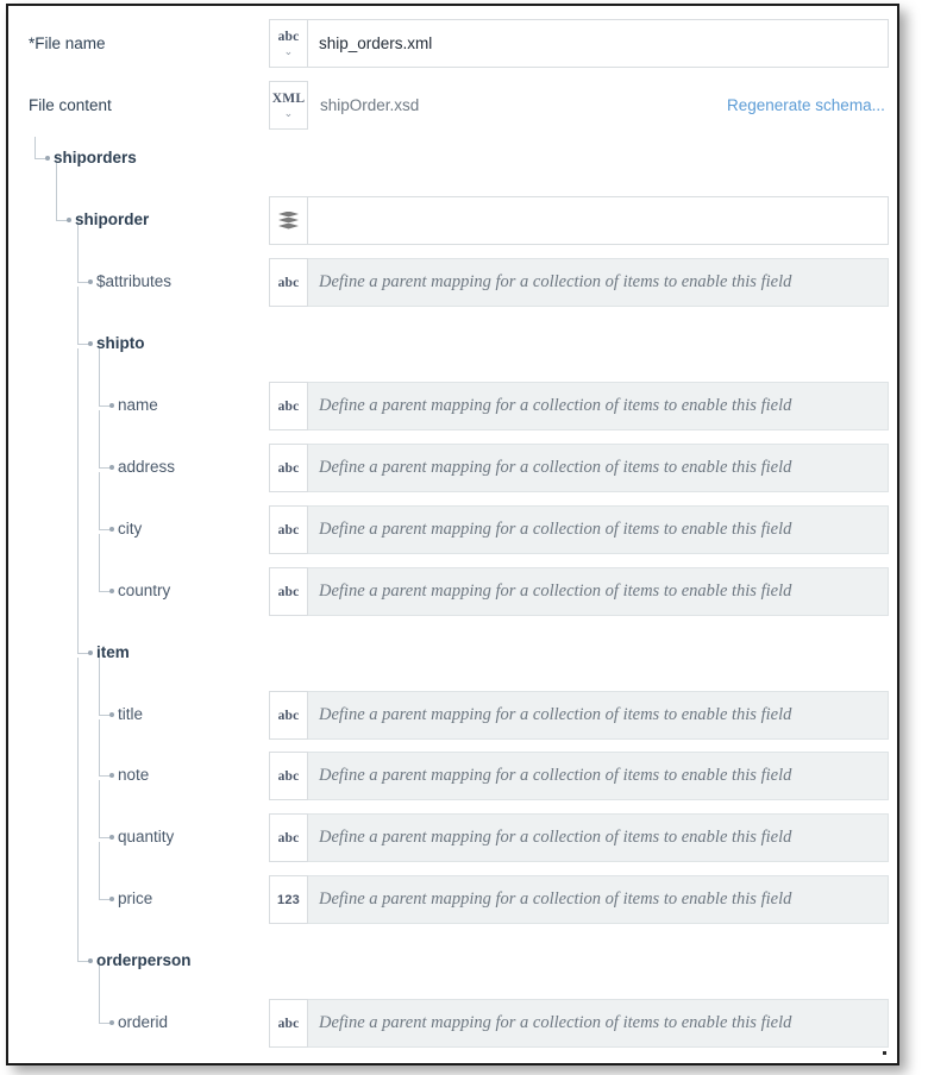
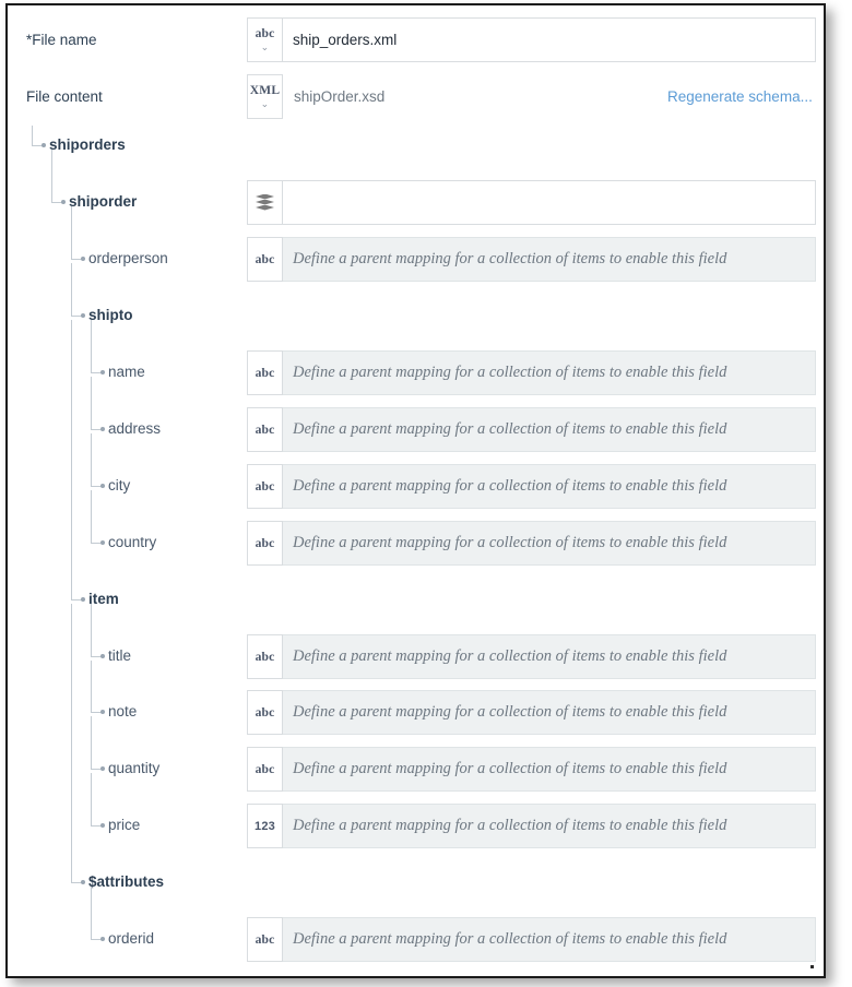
  *File name
  abc
  ⌄
  ship_orders.xml
  File content
  XML
  ⌄
  shipOrder.xsd
  Regenerate schema...
  shiporders
  shiporder
- $attributes
+ orderperson
  abc
  Define a parent mapping for a collection of items to enable this field
  shipto
  name
  abc
  Define a parent mapping for a collection of items to enable this field
  address
  abc
  Define a parent mapping for a collection of items to enable this field
  city
  abc
  Define a parent mapping for a collection of items to enable this field
  country
  abc
  Define a parent mapping for a collection of items to enable this field
  item
  title
  abc
  Define a parent mapping for a collection of items to enable this field
  note
  abc
  Define a parent mapping for a collection of items to enable this field
  quantity
  abc
  Define a parent mapping for a collection of items to enable this field
  price
  123
  Define a parent mapping for a collection of items to enable this field
- orderperson
+ $attributes
  orderid
  abc
  Define a parent mapping for a collection of items to enable this field
